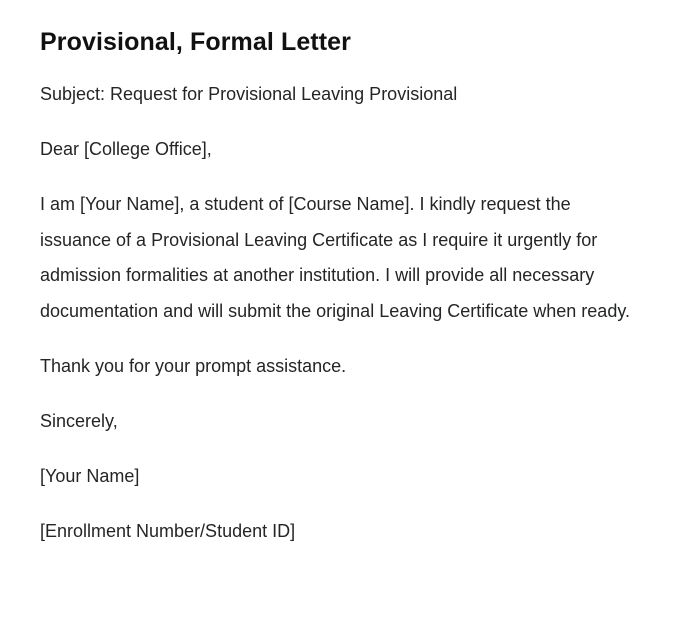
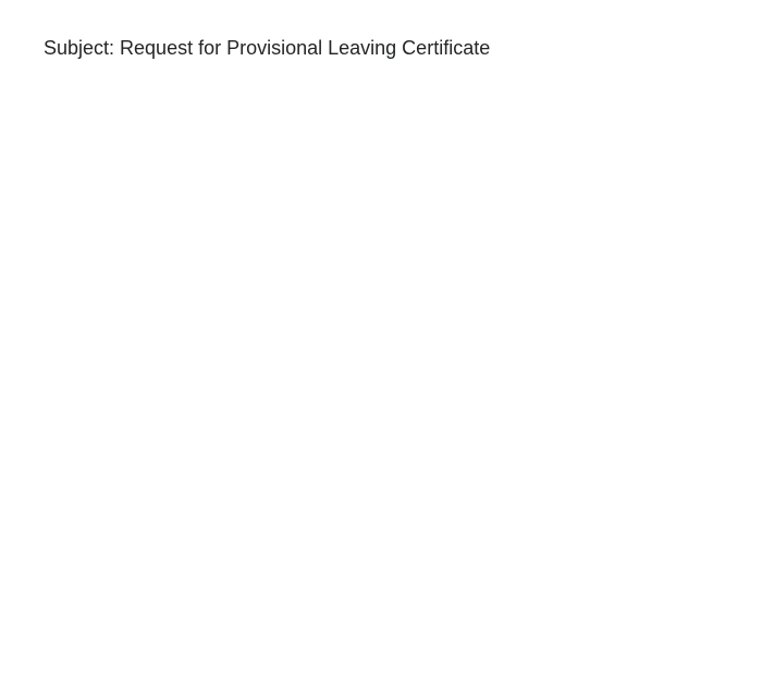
- Provisional, Formal Letter
- Subject: Request for Provisional Leaving Provisional
+ Subject: Request for Provisional Leaving Certificate
- Dear [College Office],
- I am [Your Name], a student of [Course Name]. I kindly request the issuance of a Provisional Leaving Certificate as I require it urgently for admission formalities at another institution. I will provide all necessary documentation and will submit the original Leaving Certificate when ready.
- Thank you for your prompt assistance.
- Sincerely,
- [Your Name]
- [Enrollment Number/Student ID]
